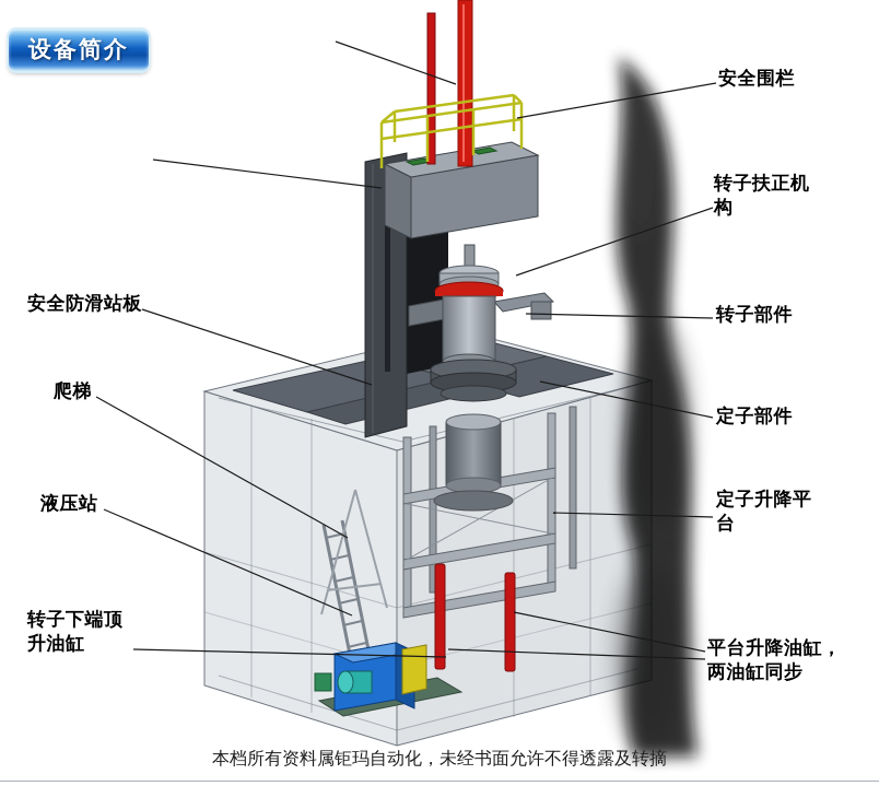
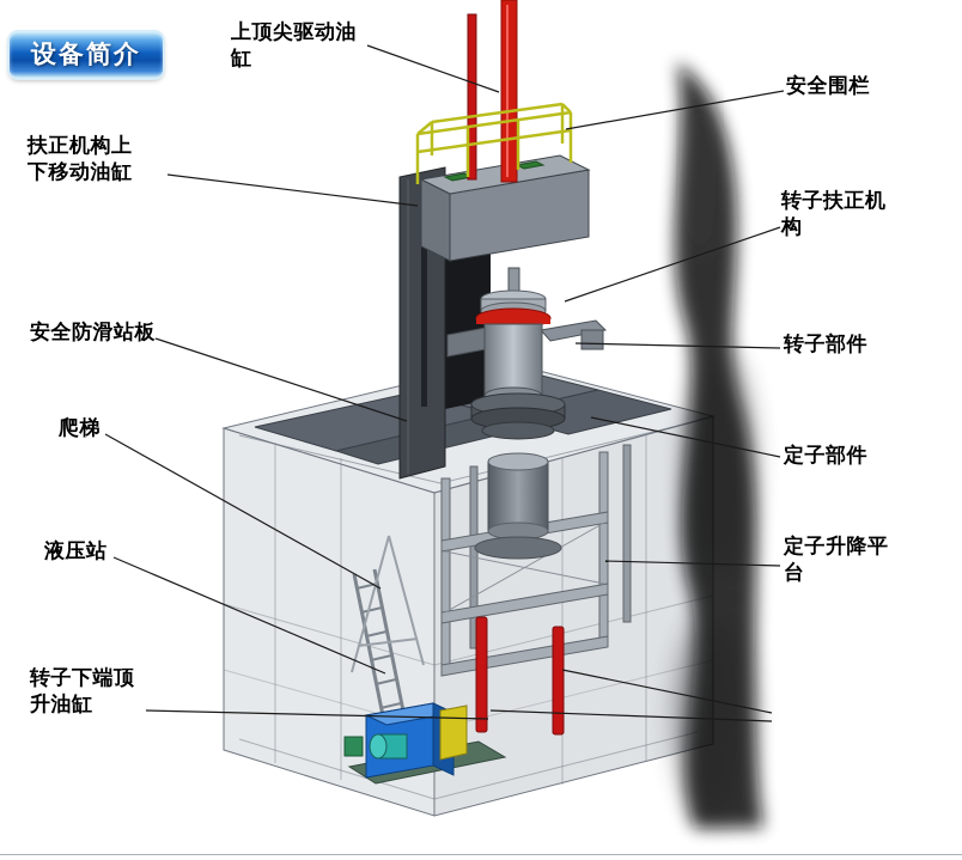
  设备简介
+ 上顶尖驱动油缸
  安全围栏
+ 扶正机构上下移动油缸
  转子扶正机构
  安全防滑站板
  转子部件
  爬梯
  定子部件
  液压站
  定子升降平台
  转子下端顶升油缸
- 平台升降油缸，两油缸同步
- 本档所有资料属钜玛自动化，未经书面允许不得透露及转摘
